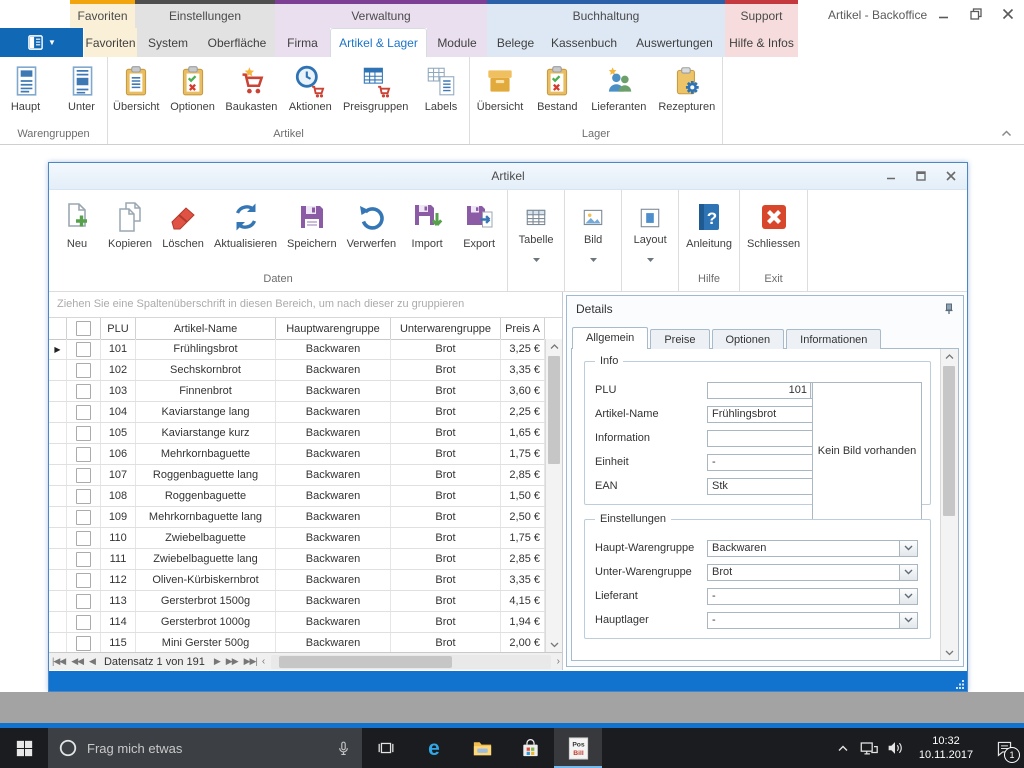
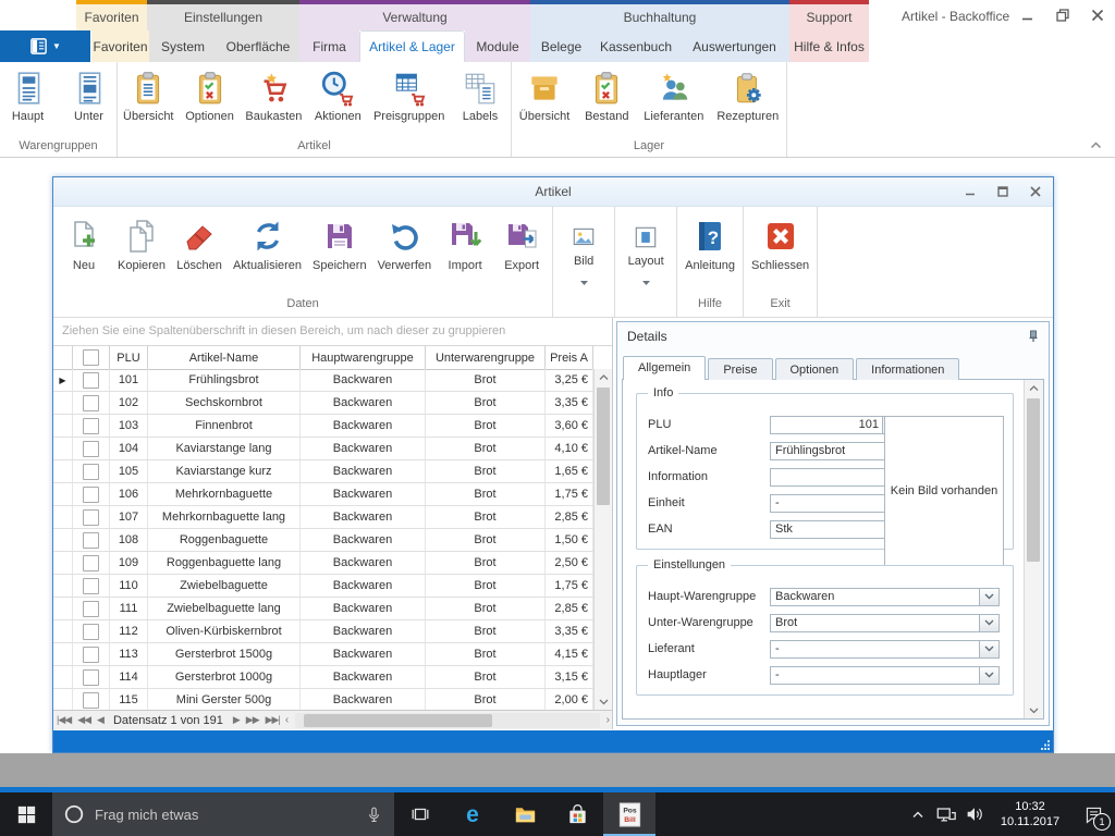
  Favoriten
  Einstellungen
  Verwaltung
  Buchhaltung
  Support
  Artikel - Backoffice
  ▼
  Favoriten
  System
  Oberfläche
  Firma
  Artikel & Lager
  Module
  Belege
  Kassenbuch
  Auswertungen
  Hilfe & Infos
  Haupt
  Unter
  Warengruppen
  Übersicht
  Optionen
  Baukasten
  Aktionen
  Preisgruppen
  Labels
  Artikel
  Übersicht
  Bestand
  Lieferanten
  Rezepturen
  Lager
  Artikel
  Neu
  Kopieren
  Löschen
  Aktualisieren
  Speichern
  Verwerfen
  Import
  Export
  Daten
- Tabelle
  Bild
  Layout
  ?
  Anleitung
  Hilfe
  Schliessen
  Exit
  Ziehen Sie eine Spaltenüberschrift in diesen Bereich, um nach dieser zu gruppieren
  PLU
  Artikel-Name
  Hauptwarengruppe
  Unterwarengruppe
  Preis A
  ▶
  101
  Frühlingsbrot
  Backwaren
  Brot
  3,25 €
  102
  Sechskornbrot
  Backwaren
  Brot
  3,35 €
  103
  Finnenbrot
  Backwaren
  Brot
  3,60 €
  104
  Kaviarstange lang
  Backwaren
  Brot
- 2,25 €
+ 4,10 €
  105
  Kaviarstange kurz
  Backwaren
  Brot
  1,65 €
  106
  Mehrkornbaguette
  Backwaren
  Brot
  1,75 €
  107
- Roggenbaguette lang
+ Mehrkornbaguette lang
  Backwaren
  Brot
  2,85 €
  108
  Roggenbaguette
  Backwaren
  Brot
  1,50 €
  109
- Mehrkornbaguette lang
+ Roggenbaguette lang
  Backwaren
  Brot
  2,50 €
  110
  Zwiebelbaguette
  Backwaren
  Brot
  1,75 €
  111
  Zwiebelbaguette lang
  Backwaren
  Brot
  2,85 €
  112
  Oliven-Kürbiskernbrot
  Backwaren
  Brot
  3,35 €
  113
  Gersterbrot 1500g
  Backwaren
  Brot
  4,15 €
  114
  Gersterbrot 1000g
  Backwaren
  Brot
- 1,94 €
+ 3,15 €
  115
  Mini Gerster 500g
  Backwaren
  Brot
  2,00 €
  |◀◀
  ◀◀
  ◀
  Datensatz 1 von 191
  ▶
  ▶▶
  ▶▶|
  ‹
  ›
  Details
  Allgemein
  Preise
  Optionen
  Informationen
  Info
  PLU
  101
  Artikel-Name
  Frühlingsbrot
  Information
  Einheit
  -
  EAN
  Stk
  Kein Bild vorhanden
  Einstellungen
  Haupt-Warengruppe
  Backwaren
  Unter-Warengruppe
  Brot
  Lieferant
  -
  Hauptlager
  -
  Frag mich etwas
  e
  10:32
  10.11.2017
  1
